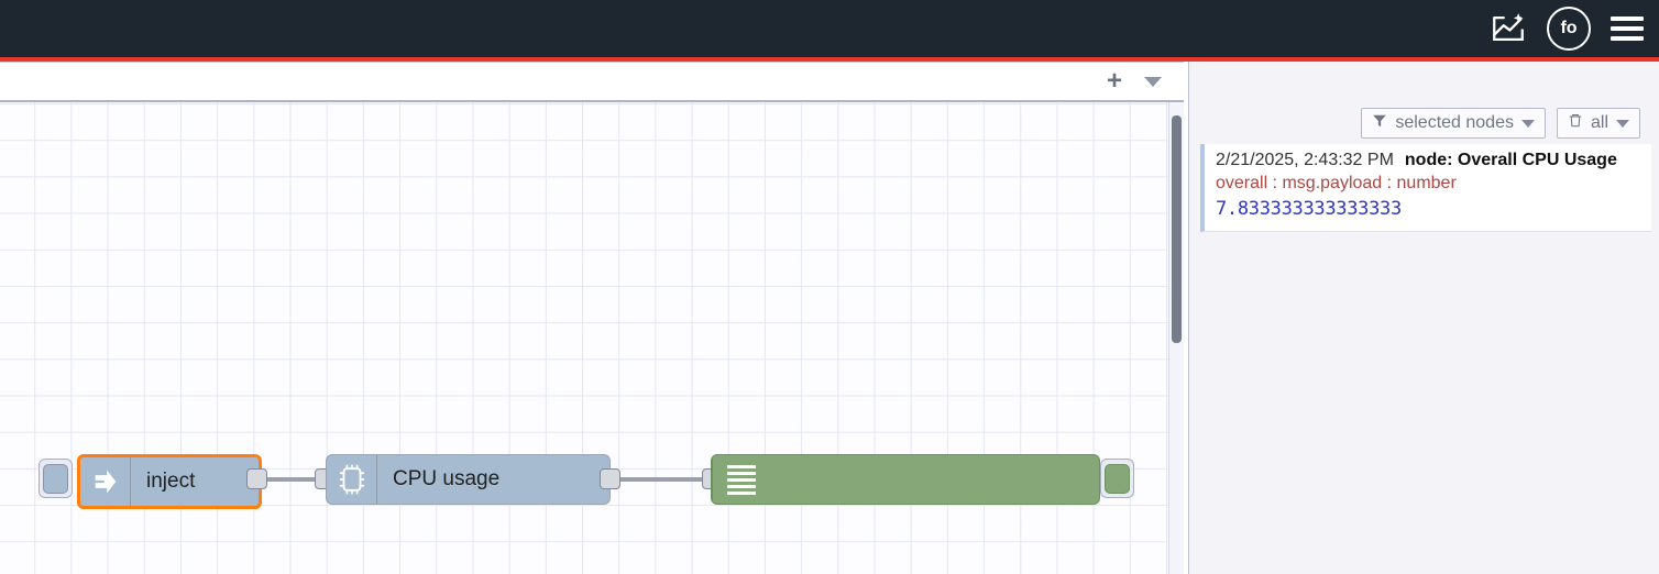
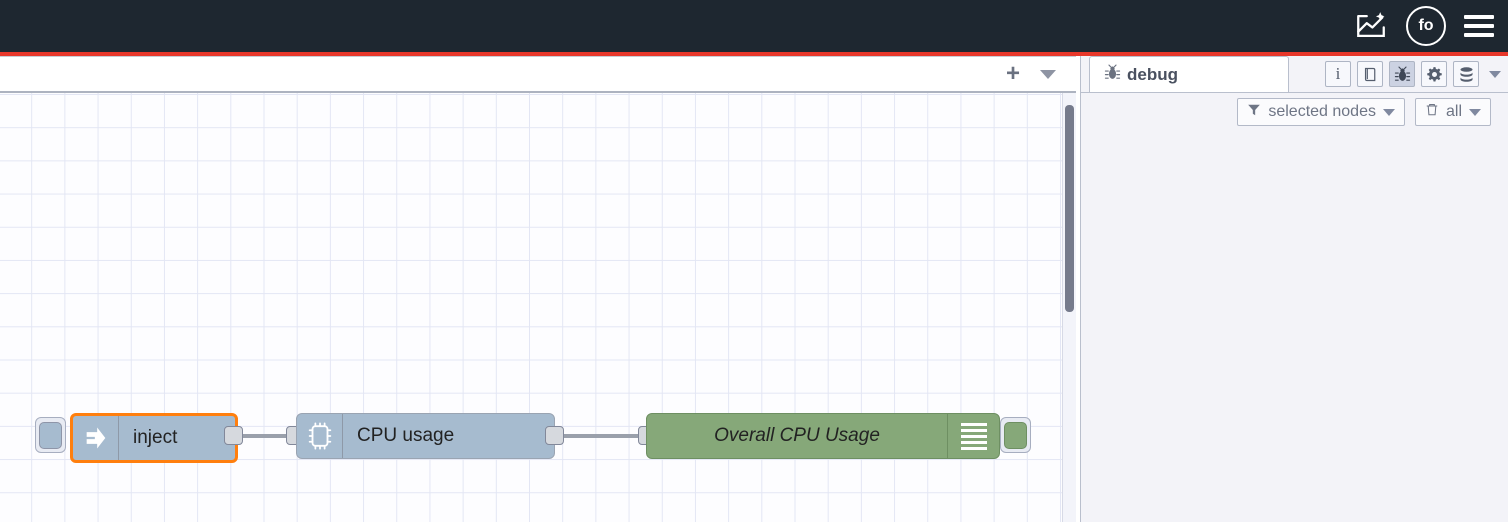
  fo
  +
  inject
  CPU usage
+ Overall CPU Usage
+ debug
+ i
  selected nodes
  all
- 2/21/2025, 2:43:32 PM node: Overall CPU Usage
- overall : msg.payload : number
- 7.833333333333333
